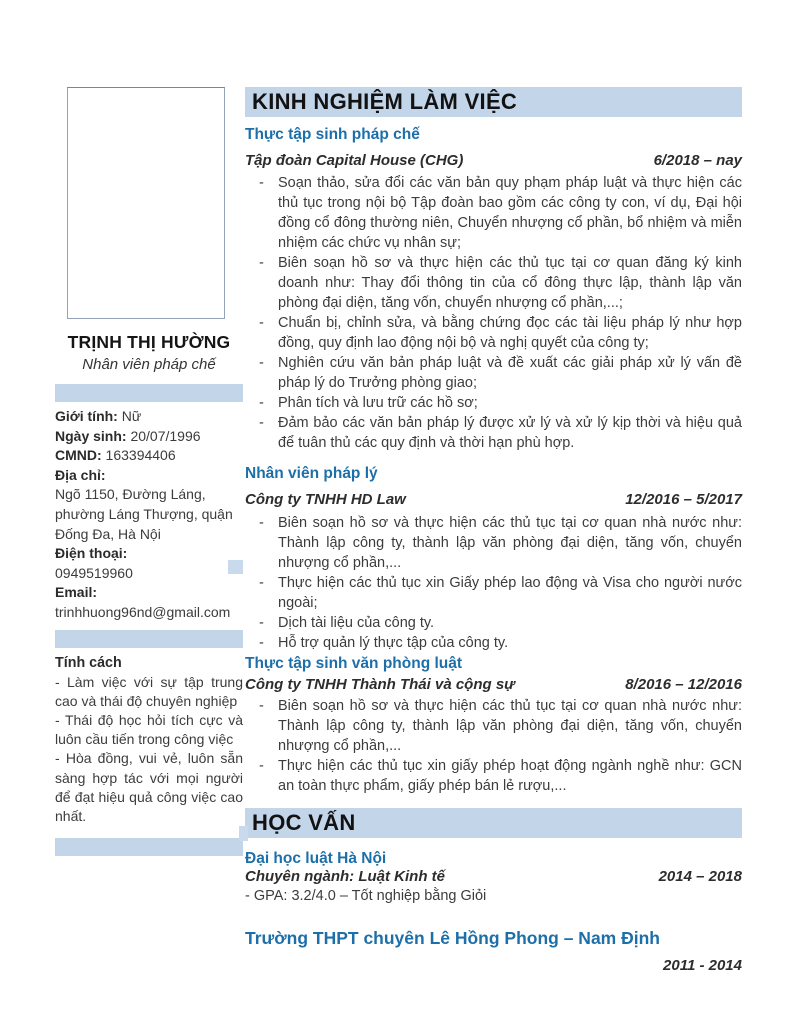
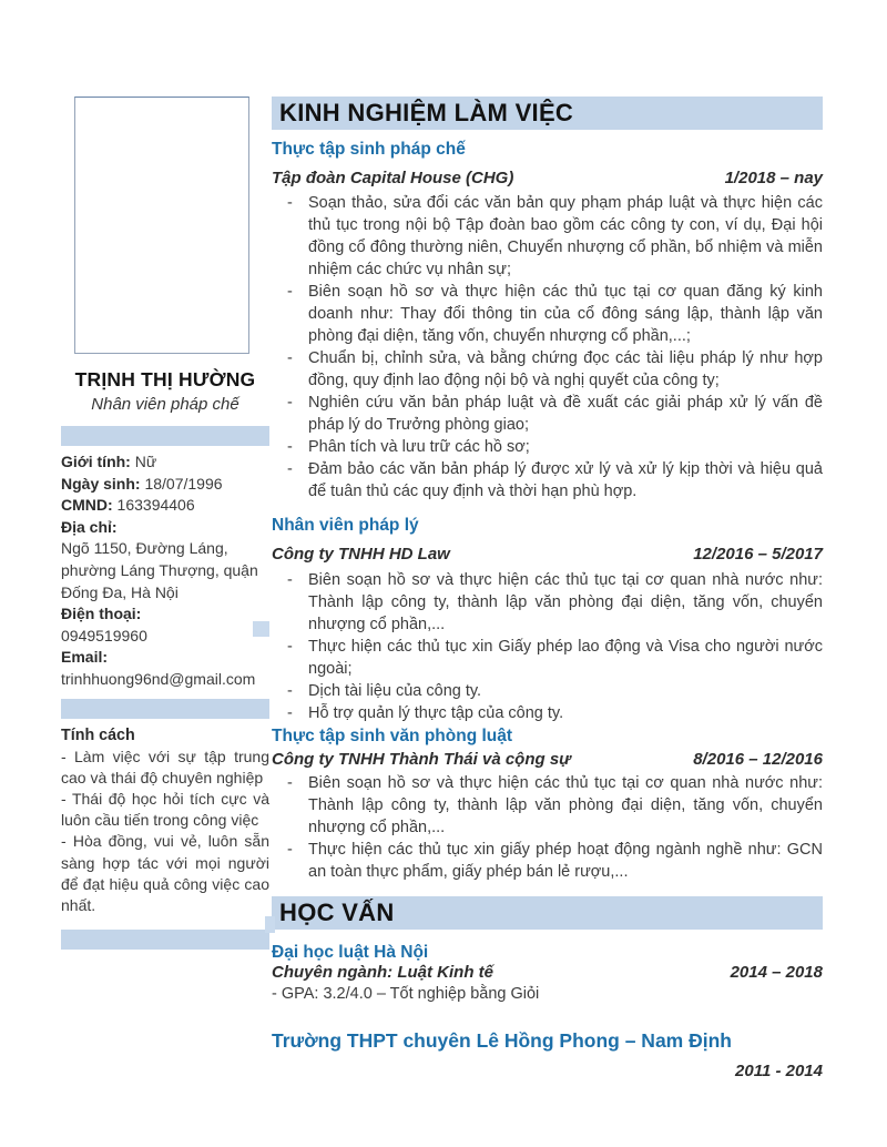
  TRỊNH THỊ HƯỜNG
  Nhân viên pháp chế
  Giới tính: Nữ
- Ngày sinh: 20/07/1996
+ Ngày sinh: 18/07/1996
  CMND: 163394406
  Địa chỉ:
  Ngõ 1150, Đường Láng, phường Láng Thượng, quận Đống Đa, Hà Nội
  Điện thoại:
  0949519960
  Email:
  trinhhuong96nd@gmail.com
  Tính cách
  - Làm việc với sự tập trung cao và thái độ chuyên nghiệp
  - Thái độ học hỏi tích cực và luôn cầu tiến trong công việc
  - Hòa đồng, vui vẻ, luôn sẵn sàng hợp tác với mọi người để đạt hiệu quả công việc cao nhất.
  KINH NGHIỆM LÀM VIỆC
  Thực tập sinh pháp chế
  Tập đoàn Capital House (CHG)
- 6/2018 – nay
+ 1/2018 – nay
  Soạn thảo, sửa đổi các văn bản quy phạm pháp luật và thực hiện các thủ tục trong nội bộ Tập đoàn bao gồm các công ty con, ví dụ, Đại hội đồng cổ đông thường niên, Chuyển nhượng cổ phần, bổ nhiệm và miễn nhiệm các chức vụ nhân sự;
- Biên soạn hồ sơ và thực hiện các thủ tục tại cơ quan đăng ký kinh doanh như: Thay đổi thông tin của cổ đông thực lập, thành lập văn phòng đại diện, tăng vốn, chuyển nhượng cổ phần,...;
+ Biên soạn hồ sơ và thực hiện các thủ tục tại cơ quan đăng ký kinh doanh như: Thay đổi thông tin của cổ đông sáng lập, thành lập văn phòng đại diện, tăng vốn, chuyển nhượng cổ phần,...;
  Chuẩn bị, chỉnh sửa, và bằng chứng đọc các tài liệu pháp lý như hợp đồng, quy định lao động nội bộ và nghị quyết của công ty;
  Nghiên cứu văn bản pháp luật và đề xuất các giải pháp xử lý vấn đề pháp lý do Trưởng phòng giao;
  Phân tích và lưu trữ các hồ sơ;
  Đảm bảo các văn bản pháp lý được xử lý và xử lý kịp thời và hiệu quả để tuân thủ các quy định và thời hạn phù hợp.
  Nhân viên pháp lý
  Công ty TNHH HD Law
  12/2016 – 5/2017
  Biên soạn hồ sơ và thực hiện các thủ tục tại cơ quan nhà nước như: Thành lập công ty, thành lập văn phòng đại diện, tăng vốn, chuyển nhượng cổ phần,...
  Thực hiện các thủ tục xin Giấy phép lao động và Visa cho người nước ngoài;
  Dịch tài liệu của công ty.
  Hỗ trợ quản lý thực tập của công ty.
  Thực tập sinh văn phòng luật
  Công ty TNHH Thành Thái và cộng sự
  8/2016 – 12/2016
  Biên soạn hồ sơ và thực hiện các thủ tục tại cơ quan nhà nước như: Thành lập công ty, thành lập văn phòng đại diện, tăng vốn, chuyển nhượng cổ phần,...
  Thực hiện các thủ tục xin giấy phép hoạt động ngành nghề như: GCN an toàn thực phẩm, giấy phép bán lẻ rượu,...
  HỌC VẤN
  Đại học luật Hà Nội
  Chuyên ngành: Luật Kinh tế
  2014 – 2018
  - GPA: 3.2/4.0 – Tốt nghiệp bằng Giỏi
  Trường THPT chuyên Lê Hồng Phong – Nam Định
  2011 - 2014
